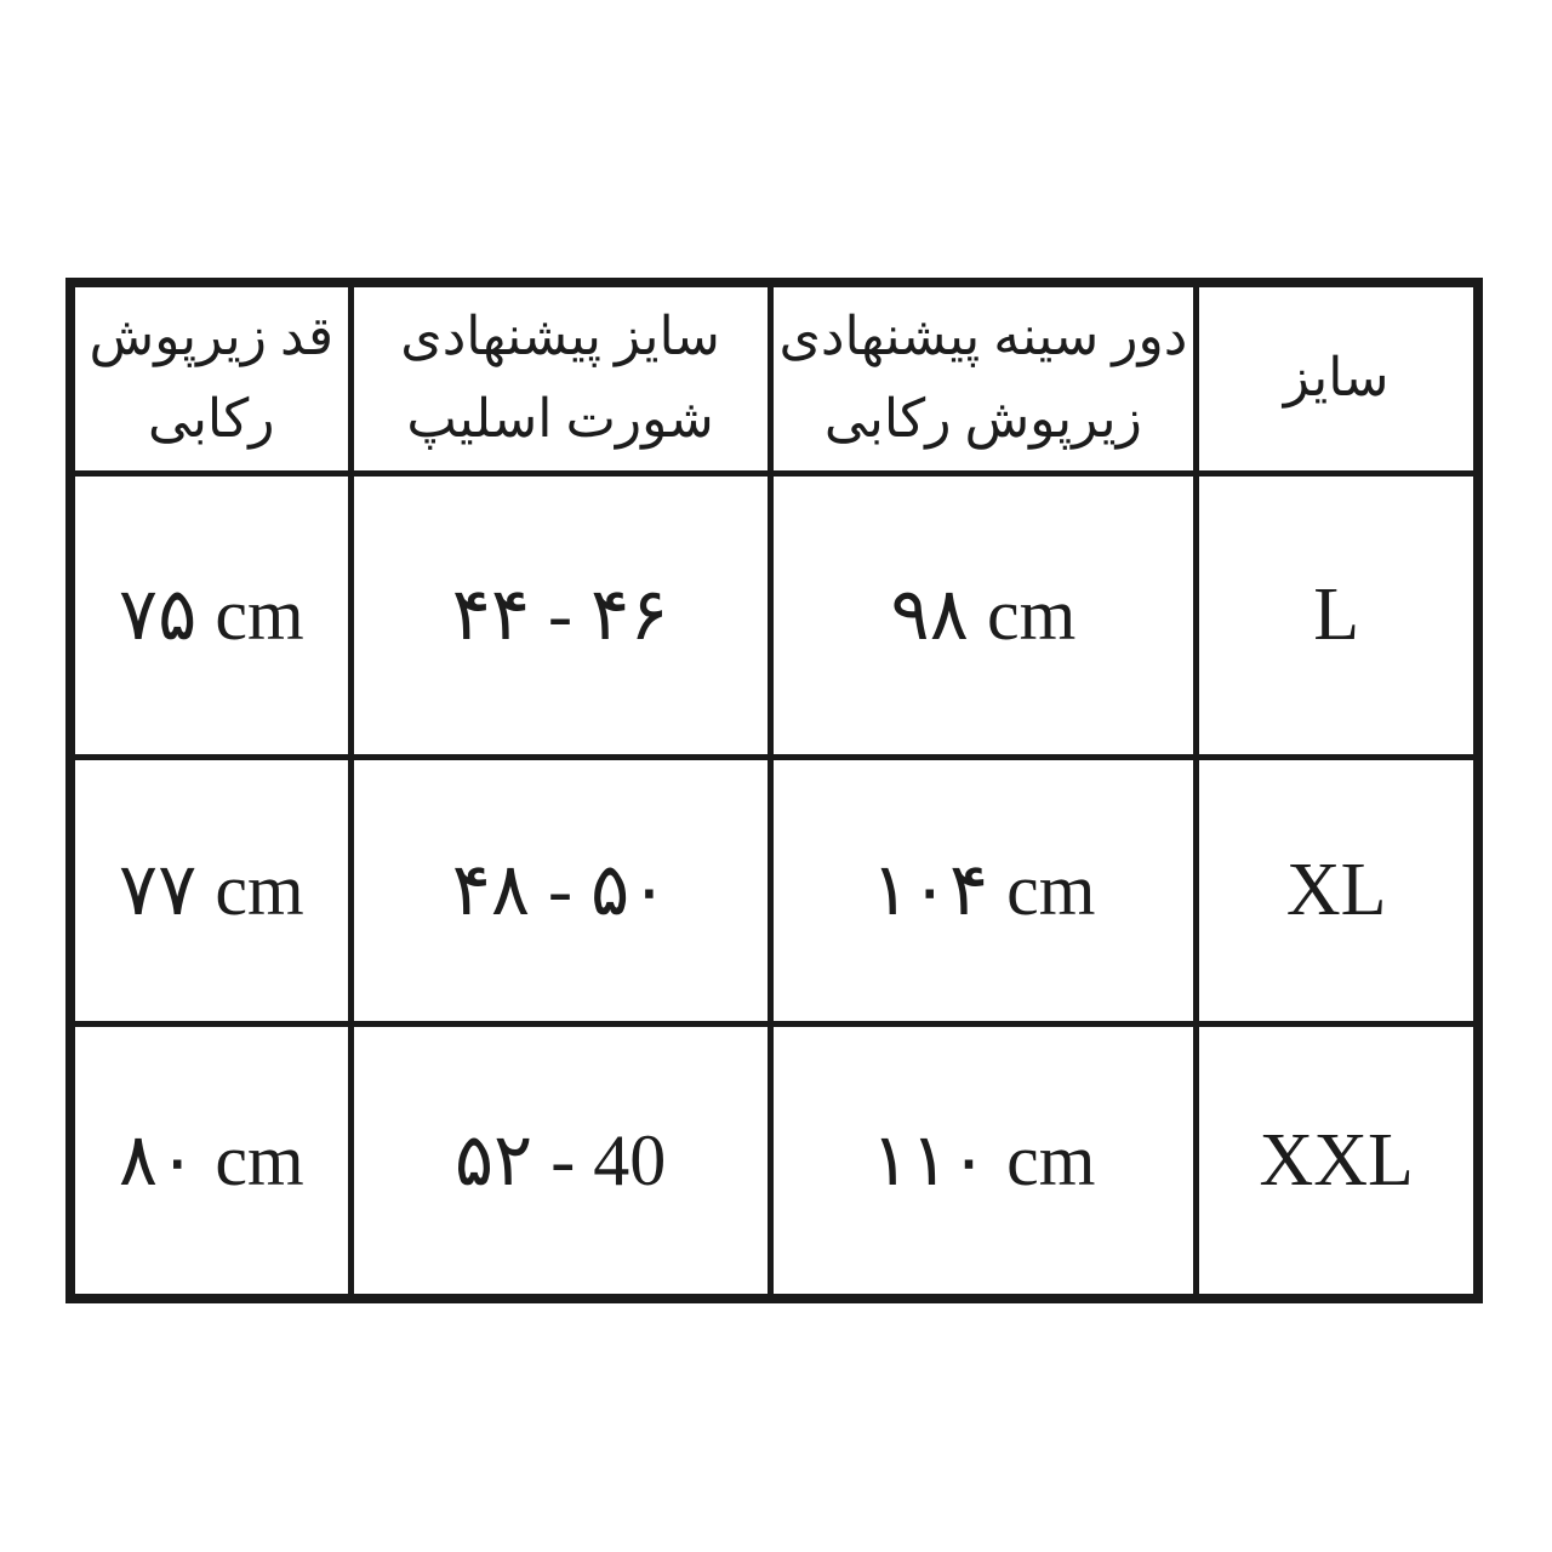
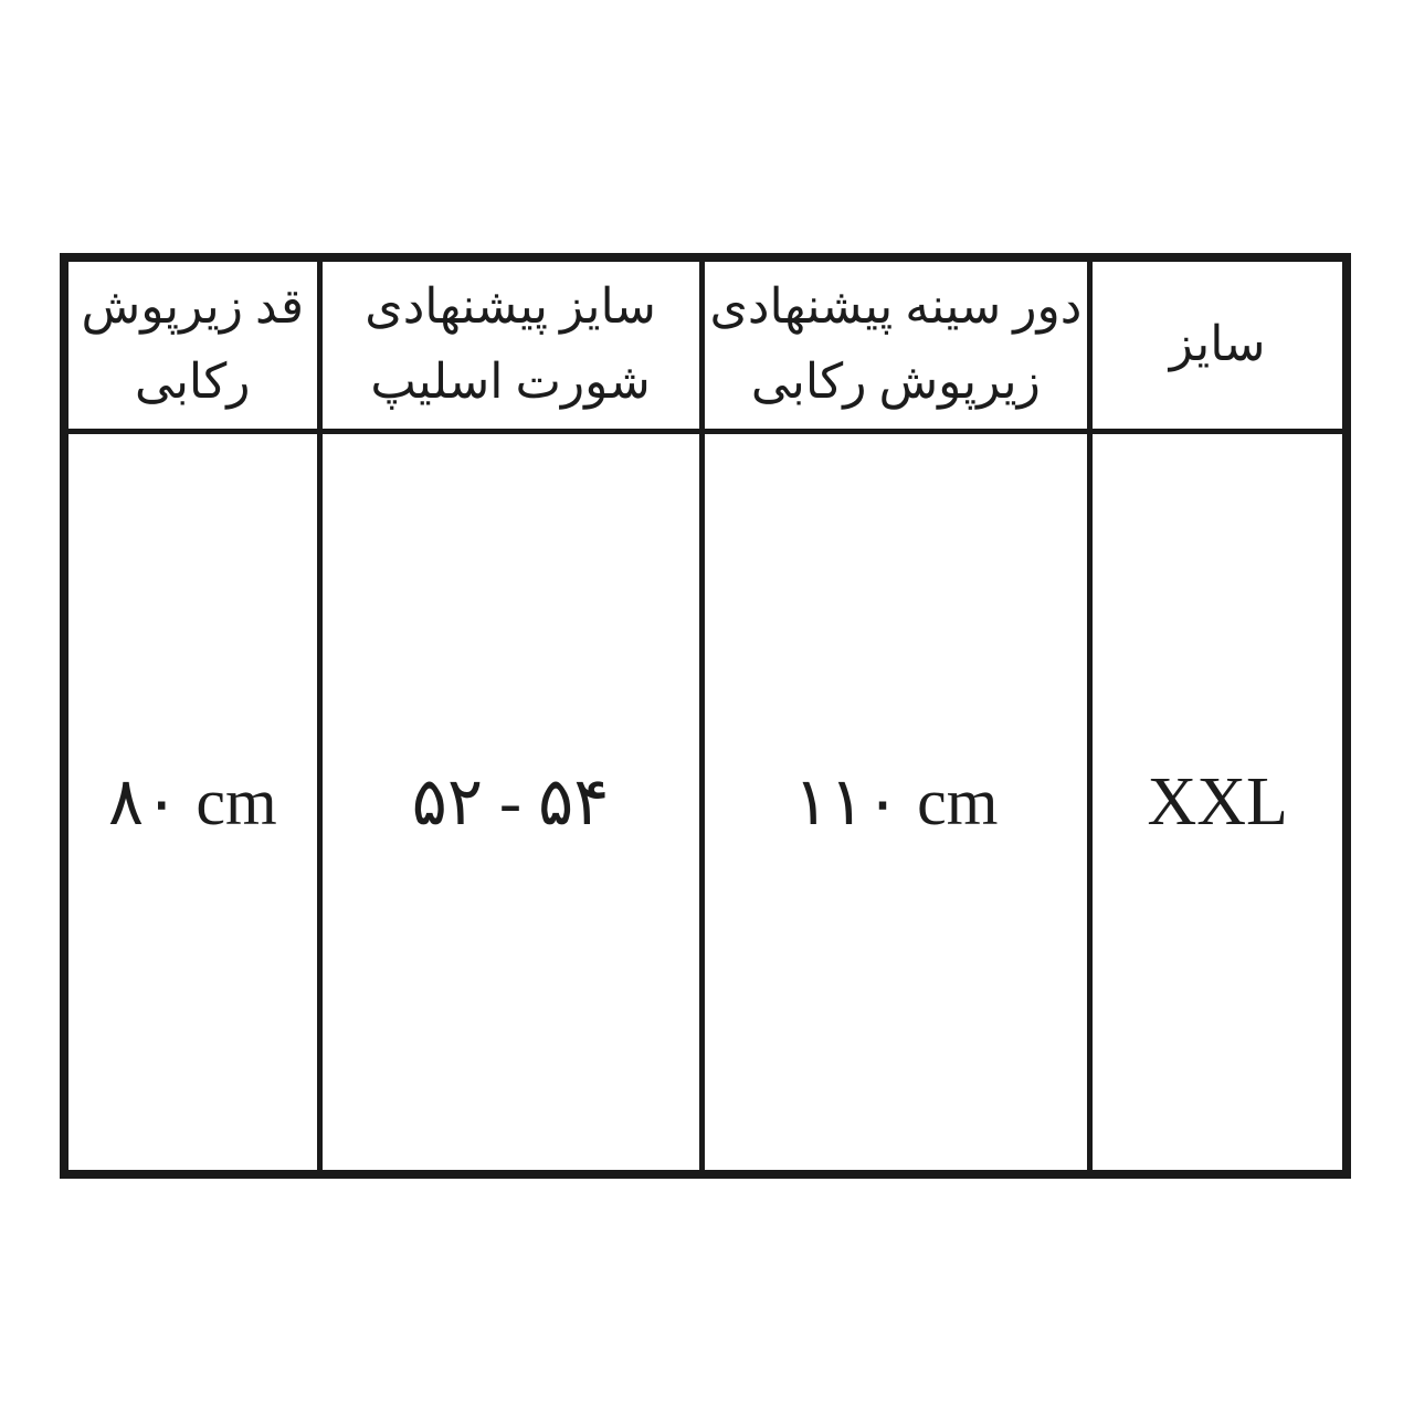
  سایز	دور سینه پیشنهادی زیرپوش رکابی	سایز پیشنهادی شورت اسلیپ	قد زیرپوش رکابی
- L	۹۸ cm	۴۴ - ۴۶	۷۵ cm
- XL	۱۰۴ cm	۴۸ - ۵۰	۷۷ cm
- XXL	۱۱۰ cm	۵۲ - 40	۸۰ cm
+ XXL	۱۱۰ cm	۵۲ - ۵۴	۸۰ cm
